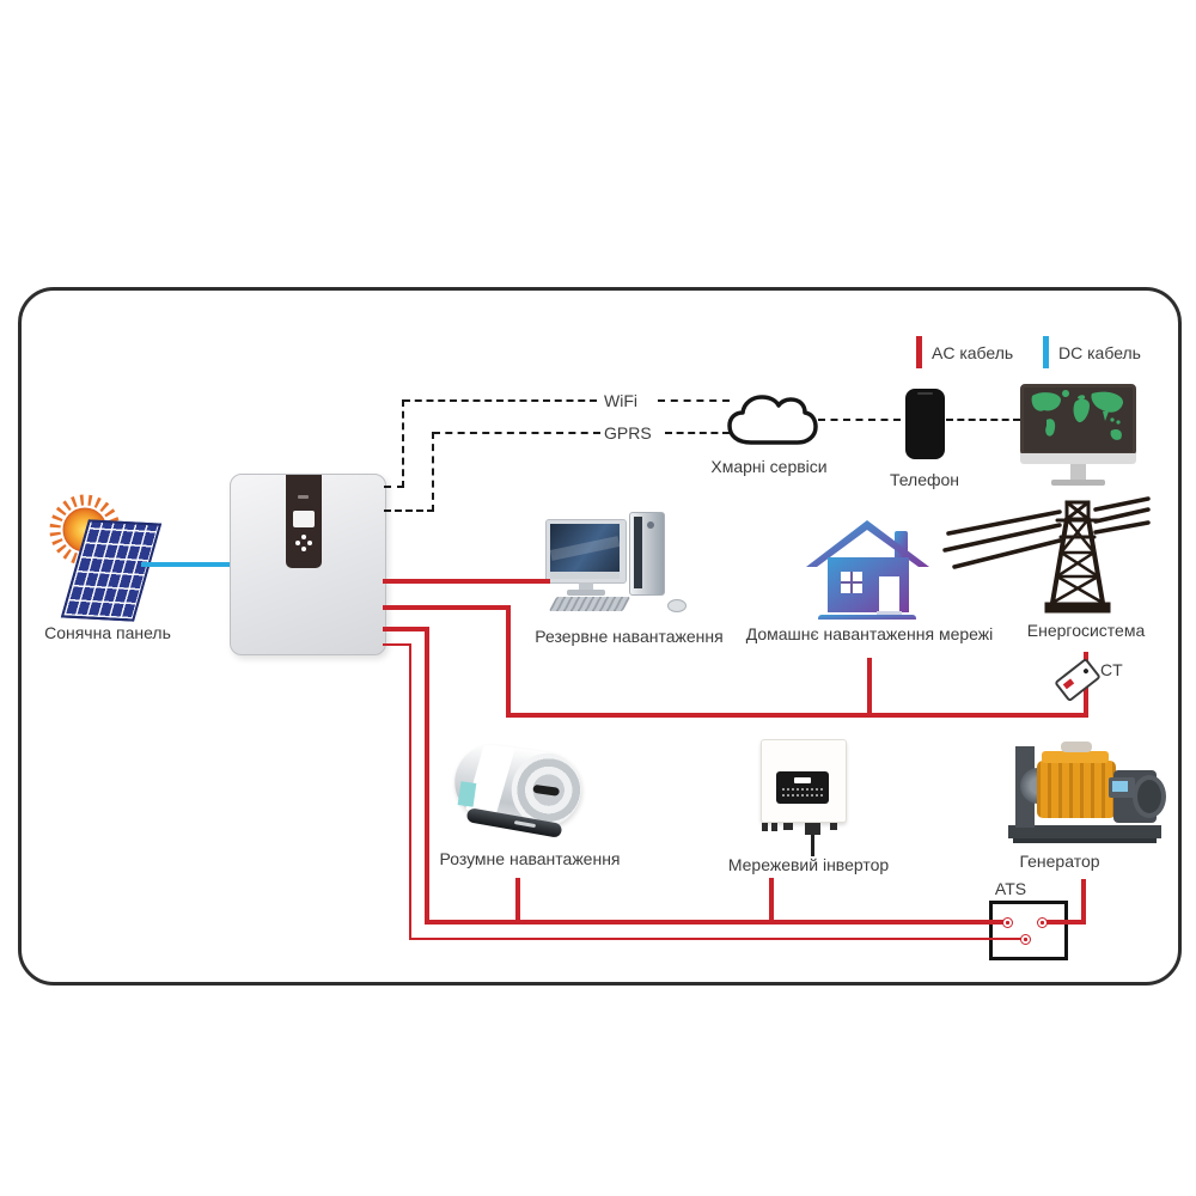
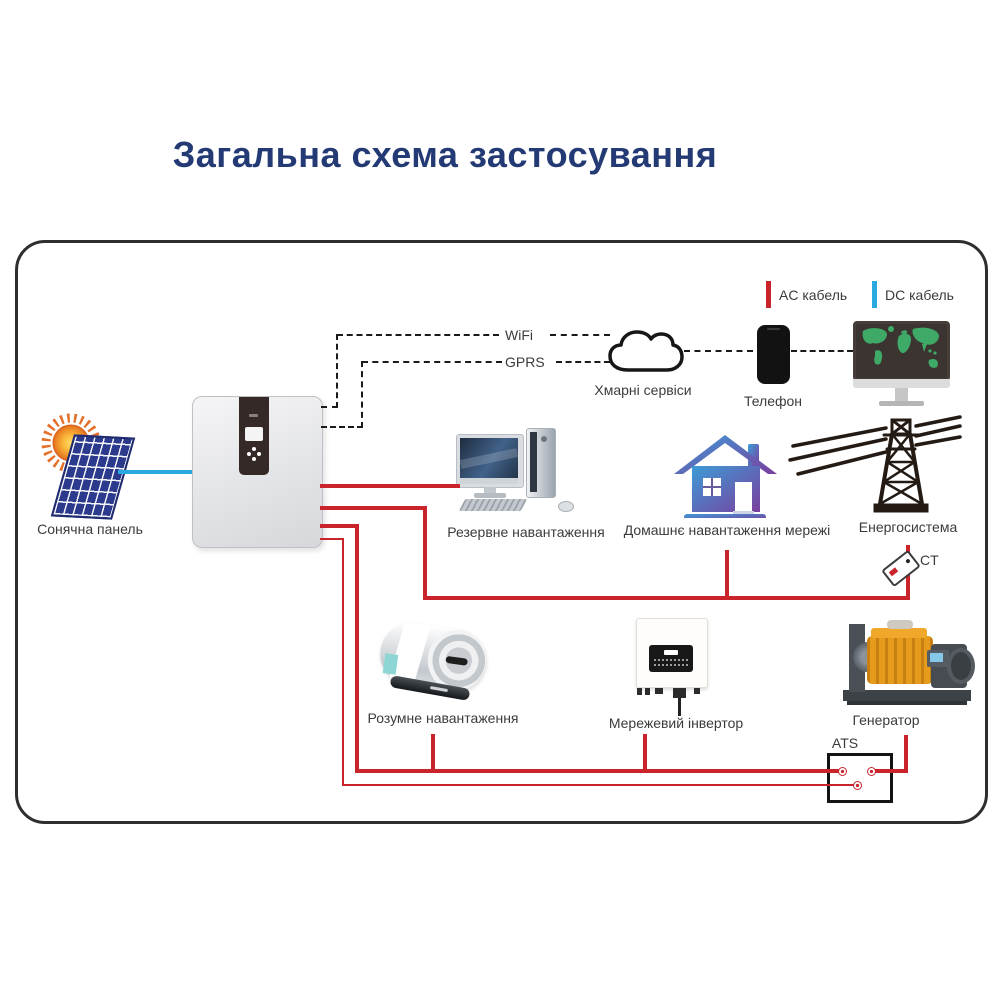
+ Загальна схема застосування
  AC кабель
  DC кабель
  WiFi
  GPRS
  Хмарні сервіси
  Телефон
  Сонячна панель
  Резервне навантаження
  Домашнє навантаження мережі
  Енергосистема
  CT
  Розумне навантаження
  Мережевий інвертор
  Генератор
  ATS
